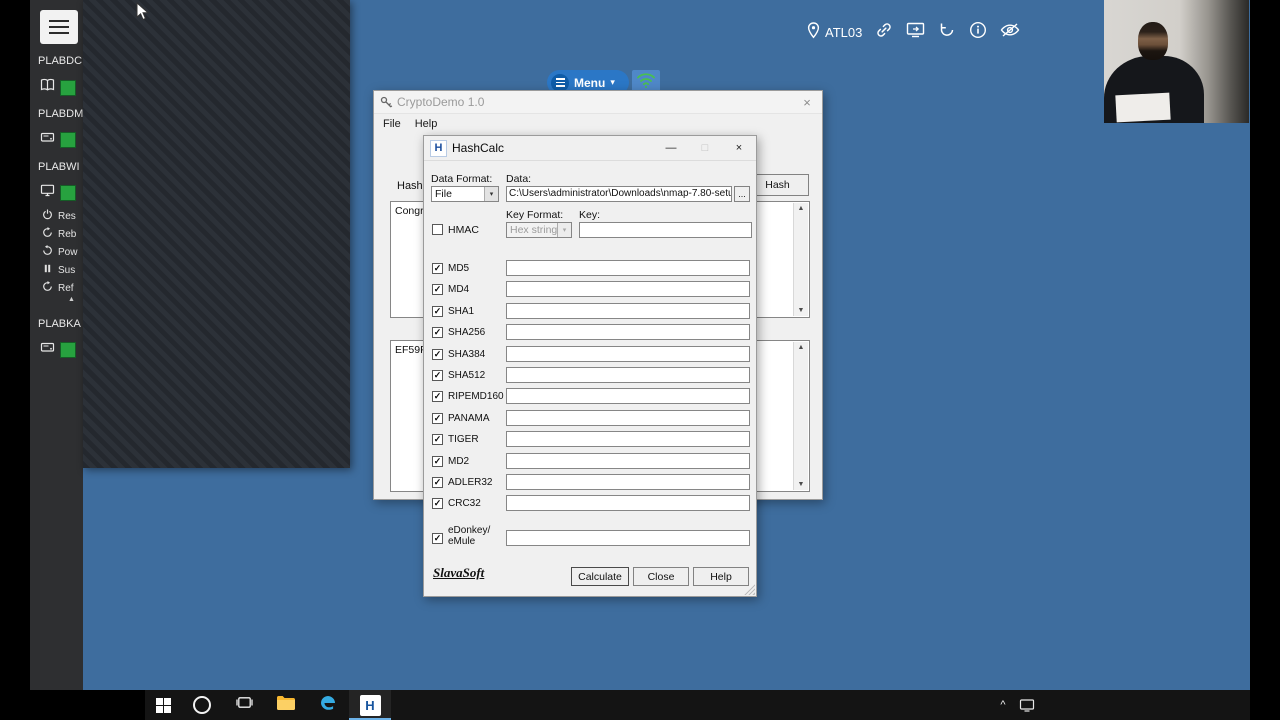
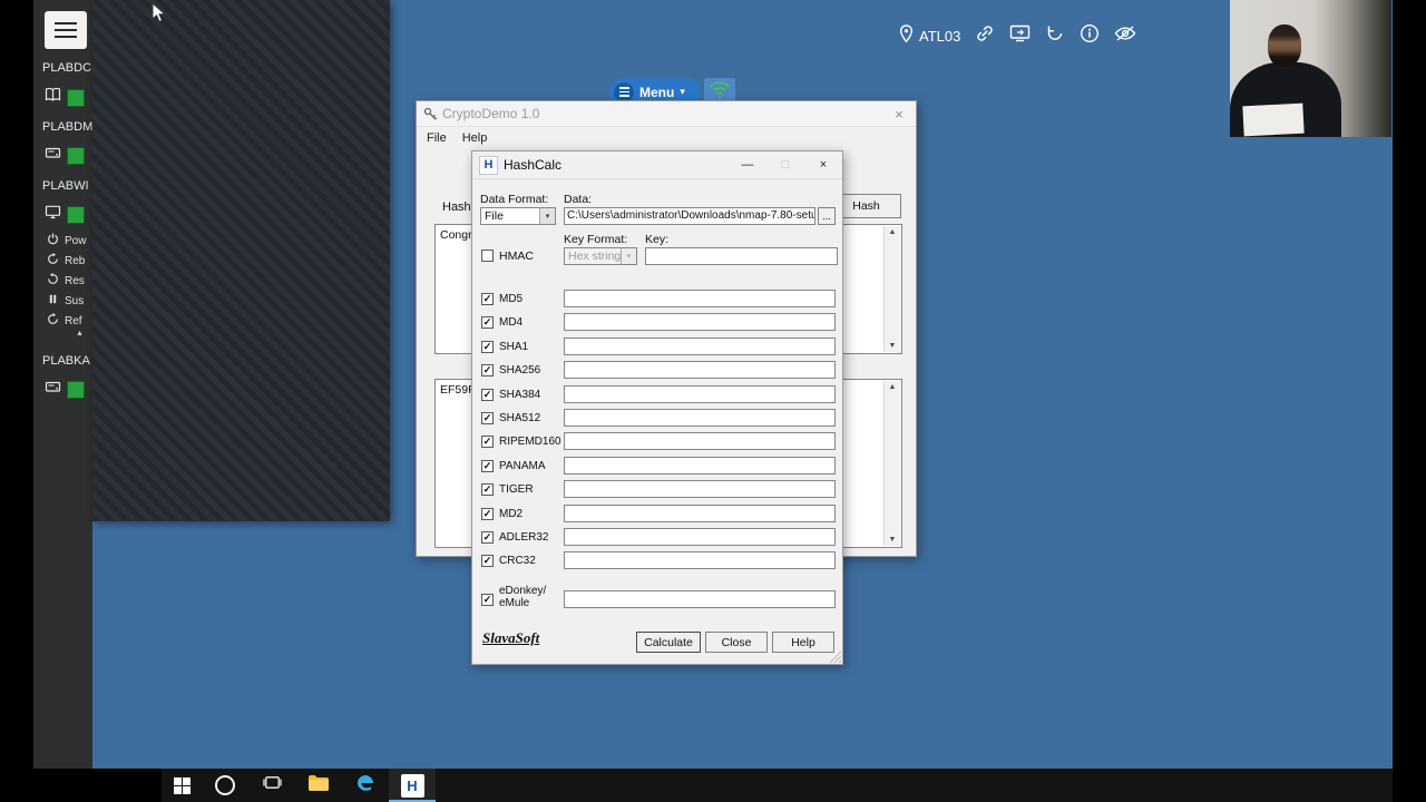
  PLABDC
  PLABDM
  PLABWI
- Res
+ Pow
  Reb
- Pow
+ Res
  Sus
  Ref
  PLABKA
  ATL03
  Menu
  ▾
  CryptoDemo 1.0
  ×
  File
  Help
  Hash
  Hash
  Congr
  H
  HashCalc
  —
  □
  ×
  Data Format:
  File
  Data:
  C:\Users\administrator\Downloads\nmap-7.80-setu
  ...
  HMAC
  Key Format:
  Hex string
  Key:
  ✓
  MD5
  ✓
  MD4
  ✓
  SHA1
  ✓
  SHA256
  ✓
  SHA384
  ✓
  SHA512
  ✓
  RIPEMD160
  ✓
  PANAMA
  ✓
  TIGER
  ✓
  MD2
  ✓
  ADLER32
  ✓
  CRC32
  ✓
  eDonkey/
  eMule
  SlavaSoft
  Calculate
  Close
  Help
  H
- ^
